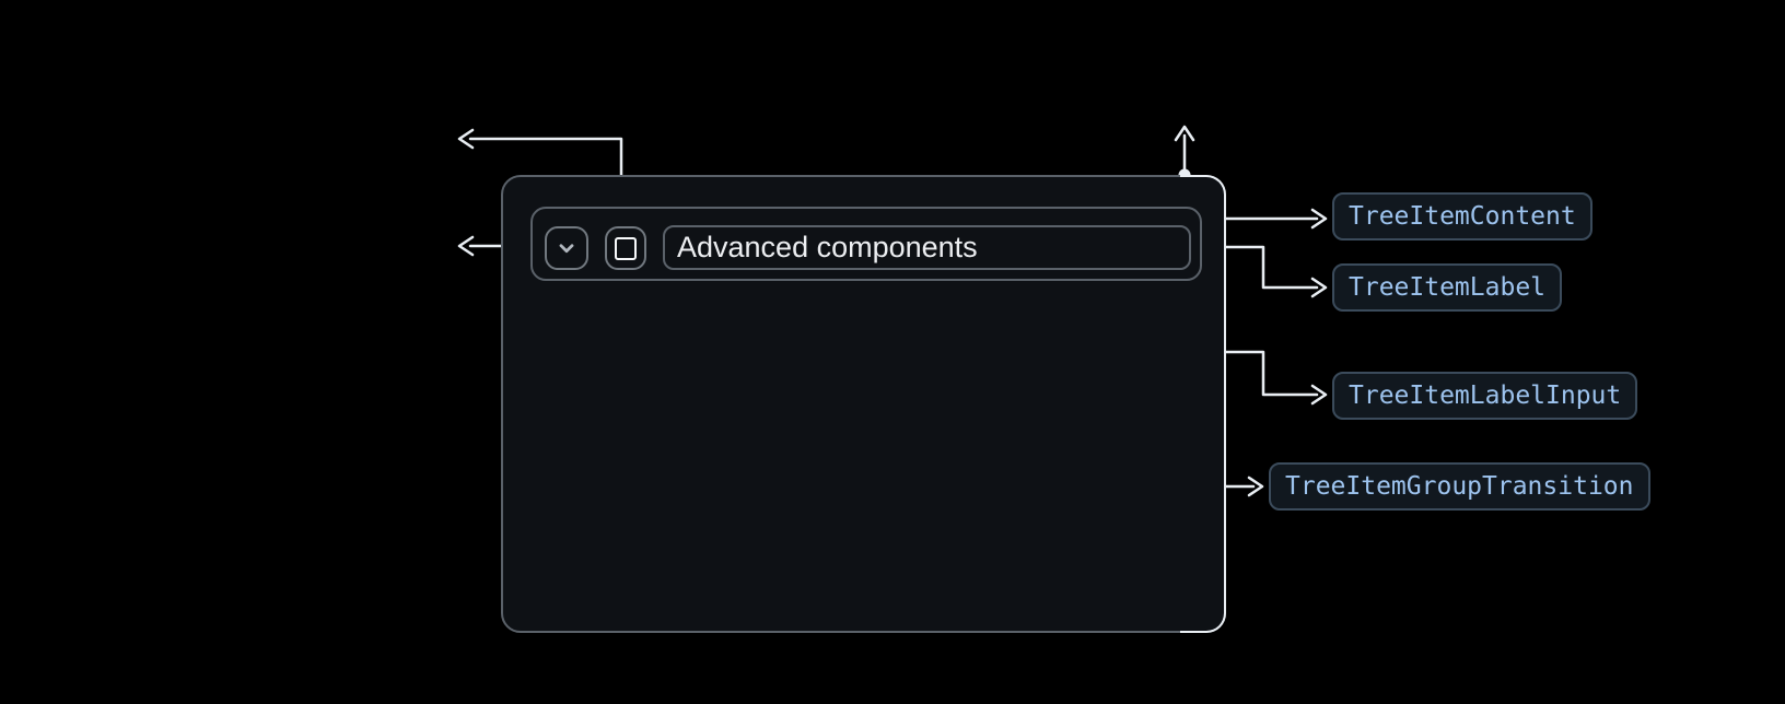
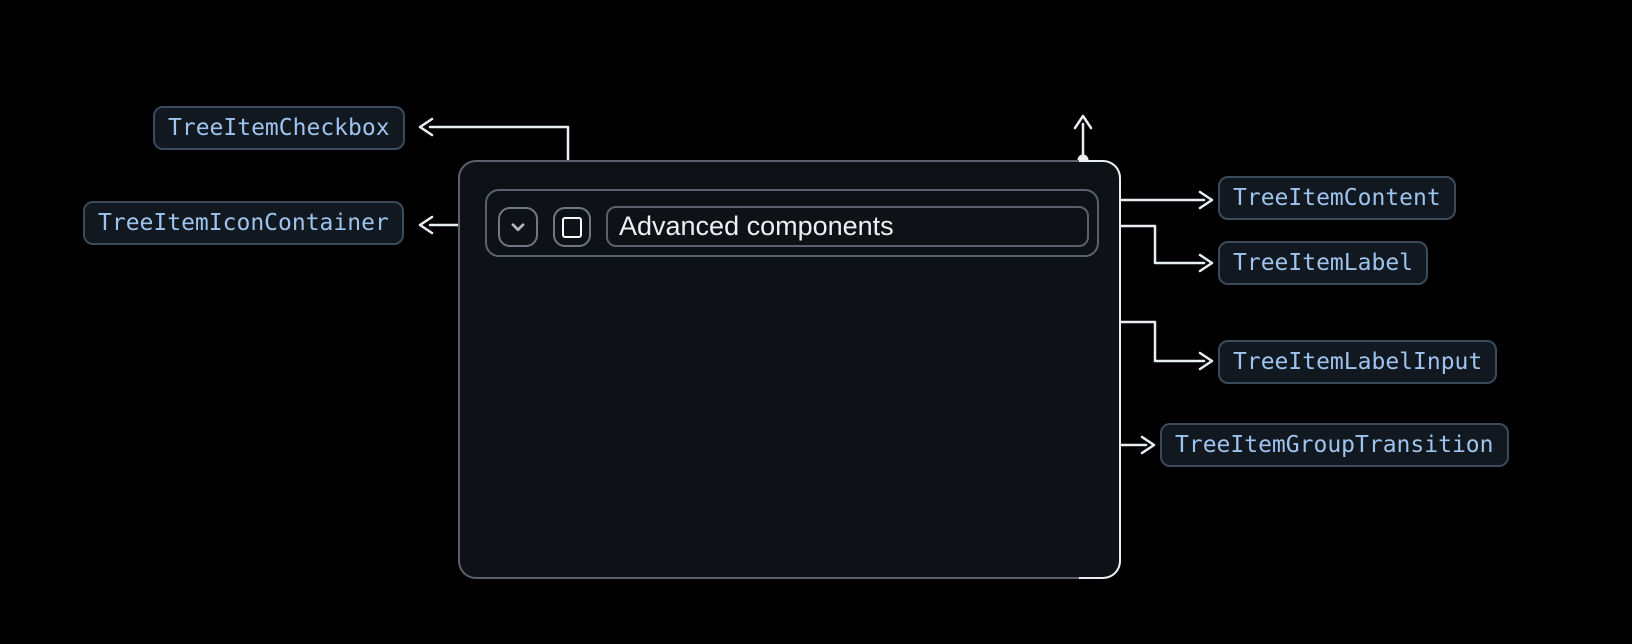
+ TreeItemCheckbox
+ TreeItemIconContainer
  TreeItemContent
  TreeItemLabel
  TreeItemLabelInput
  TreeItemGroupTransition
  Advanced components
